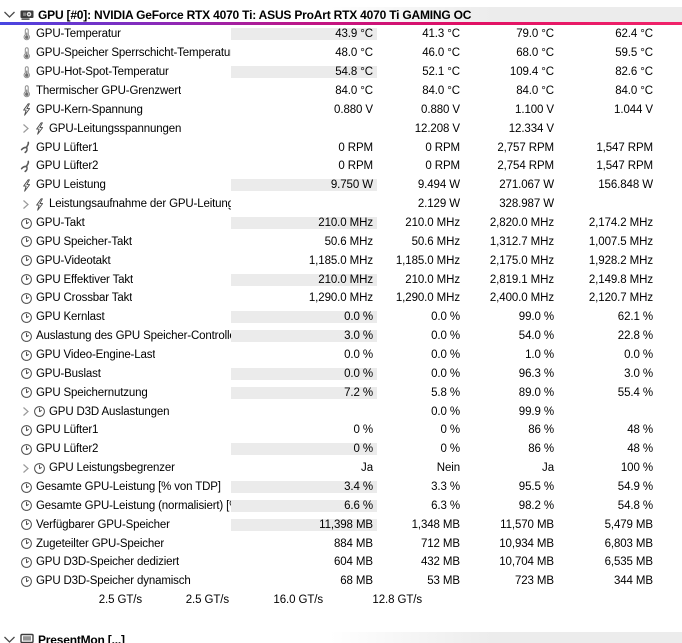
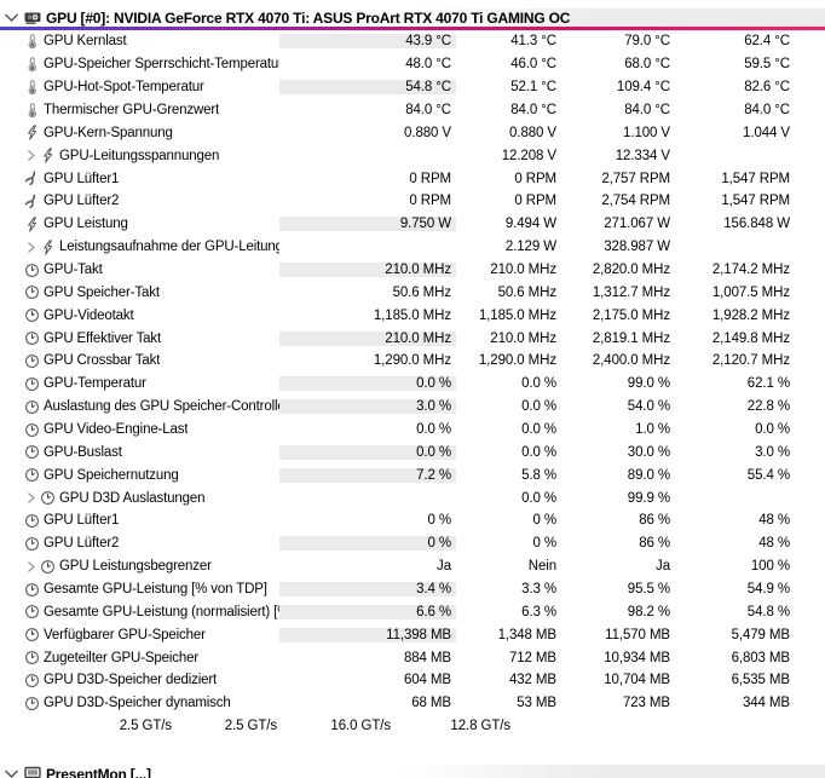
  GPU [#0]: NVIDIA GeForce RTX 4070 Ti: ASUS ProArt RTX 4070 Ti GAMING OC
- GPU-Temperatur
+ GPU Kernlast
  43.9 °C
  41.3 °C
  79.0 °C
  62.4 °C
  GPU-Speicher Sperrschicht-Temperatu
  48.0 °C
  46.0 °C
  68.0 °C
  59.5 °C
  GPU-Hot-Spot-Temperatur
  54.8 °C
  52.1 °C
  109.4 °C
  82.6 °C
  Thermischer GPU-Grenzwert
  84.0 °C
  84.0 °C
  84.0 °C
  84.0 °C
  GPU-Kern-Spannung
  0.880 V
  0.880 V
  1.100 V
  1.044 V
  GPU-Leitungsspannungen
  12.208 V
  12.334 V
  GPU Lüfter1
  0 RPM
  0 RPM
  2,757 RPM
  1,547 RPM
  GPU Lüfter2
  0 RPM
  0 RPM
  2,754 RPM
  1,547 RPM
  GPU Leistung
  9.750 W
  9.494 W
  271.067 W
  156.848 W
  Leistungsaufnahme der GPU-Leitung
  2.129 W
  328.987 W
  GPU-Takt
  210.0 MHz
  210.0 MHz
  2,820.0 MHz
  2,174.2 MHz
  GPU Speicher-Takt
  50.6 MHz
  50.6 MHz
  1,312.7 MHz
  1,007.5 MHz
  GPU-Videotakt
  1,185.0 MHz
  1,185.0 MHz
  2,175.0 MHz
  1,928.2 MHz
  GPU Effektiver Takt
  210.0 MHz
  210.0 MHz
  2,819.1 MHz
  2,149.8 MHz
  GPU Crossbar Takt
  1,290.0 MHz
  1,290.0 MHz
  2,400.0 MHz
  2,120.7 MHz
- GPU Kernlast
+ GPU-Temperatur
  0.0 %
  0.0 %
  99.0 %
  62.1 %
  Auslastung des GPU Speicher-Controll
  3.0 %
  0.0 %
  54.0 %
  22.8 %
  GPU Video-Engine-Last
  0.0 %
  0.0 %
  1.0 %
  0.0 %
  GPU-Buslast
  0.0 %
  0.0 %
- 96.3 %
+ 30.0 %
  3.0 %
  GPU Speichernutzung
  7.2 %
  5.8 %
  89.0 %
  55.4 %
  GPU D3D Auslastungen
  0.0 %
  99.9 %
  GPU Lüfter1
  0 %
  0 %
  86 %
  48 %
  GPU Lüfter2
  0 %
  0 %
  86 %
  48 %
  GPU Leistungsbegrenzer
  Ja
  Nein
  Ja
  100 %
  Gesamte GPU-Leistung [% von TDP]
  3.4 %
  3.3 %
  95.5 %
  54.9 %
  Gesamte GPU-Leistung (normalisiert) [
  6.6 %
  6.3 %
  98.2 %
  54.8 %
  Verfügbarer GPU-Speicher
  11,398 MB
  1,348 MB
  11,570 MB
  5,479 MB
  Zugeteilter GPU-Speicher
  884 MB
  712 MB
  10,934 MB
  6,803 MB
  GPU D3D-Speicher dediziert
  604 MB
  432 MB
  10,704 MB
  6,535 MB
  GPU D3D-Speicher dynamisch
  68 MB
  53 MB
  723 MB
  344 MB
  2.5 GT/s
  2.5 GT/s
  16.0 GT/s
  12.8 GT/s
  PresentMon [...]
